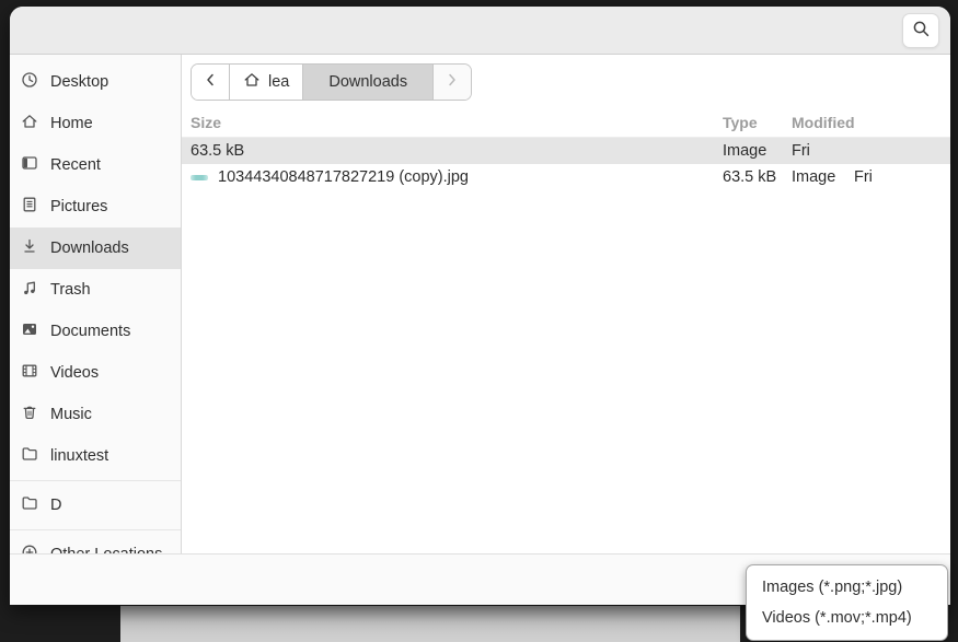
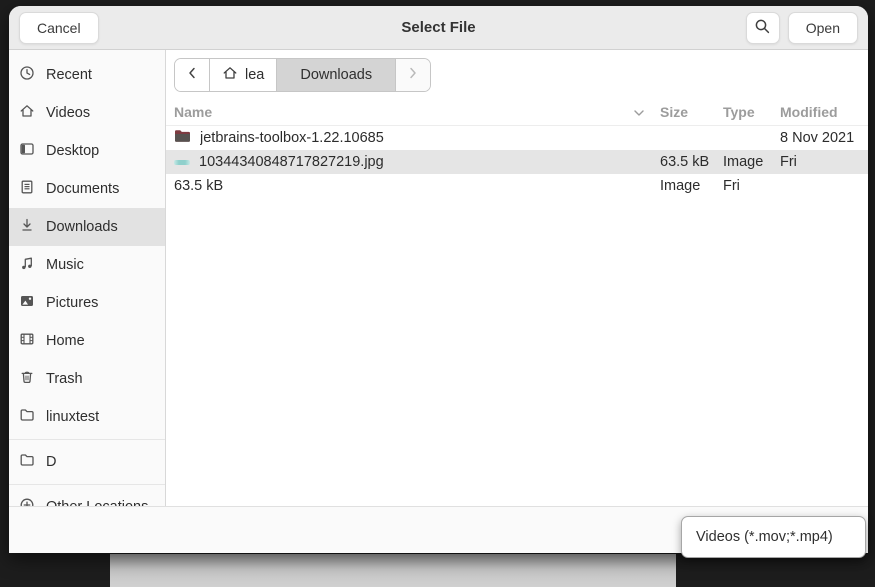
+ Select File
+ Cancel
+ Open
- Desktop
+ Recent
- Home
+ Videos
- Recent
+ Desktop
- Pictures
+ Documents
  Downloads
- Trash
+ Music
- Documents
+ Pictures
- Videos
+ Home
- Music
+ Trash
  linuxtest
  D
  lea
  Downloads
+ Name
  Size
  Type
  Modified
+ jetbrains-toolbox-1.22.10685
+ 8 Nov 2021
+ 10344340848717827219.jpg
  63.5 kB
  Image
  Fri
- 10344340848717827219 (copy).jpg
  63.5 kB
  Image
  Fri
- Images (*.png;*.jpg)
  Videos (*.mov;*.mp4)
